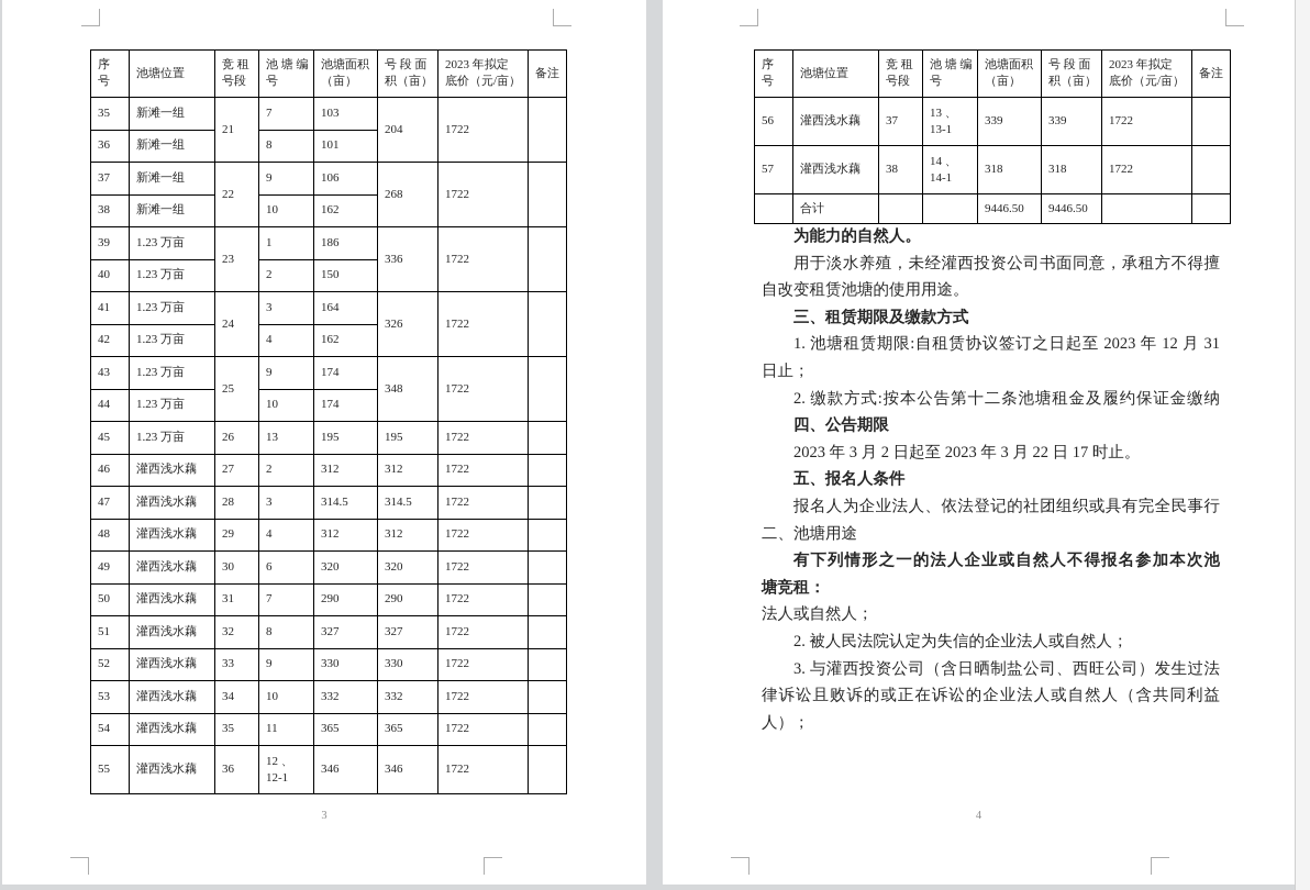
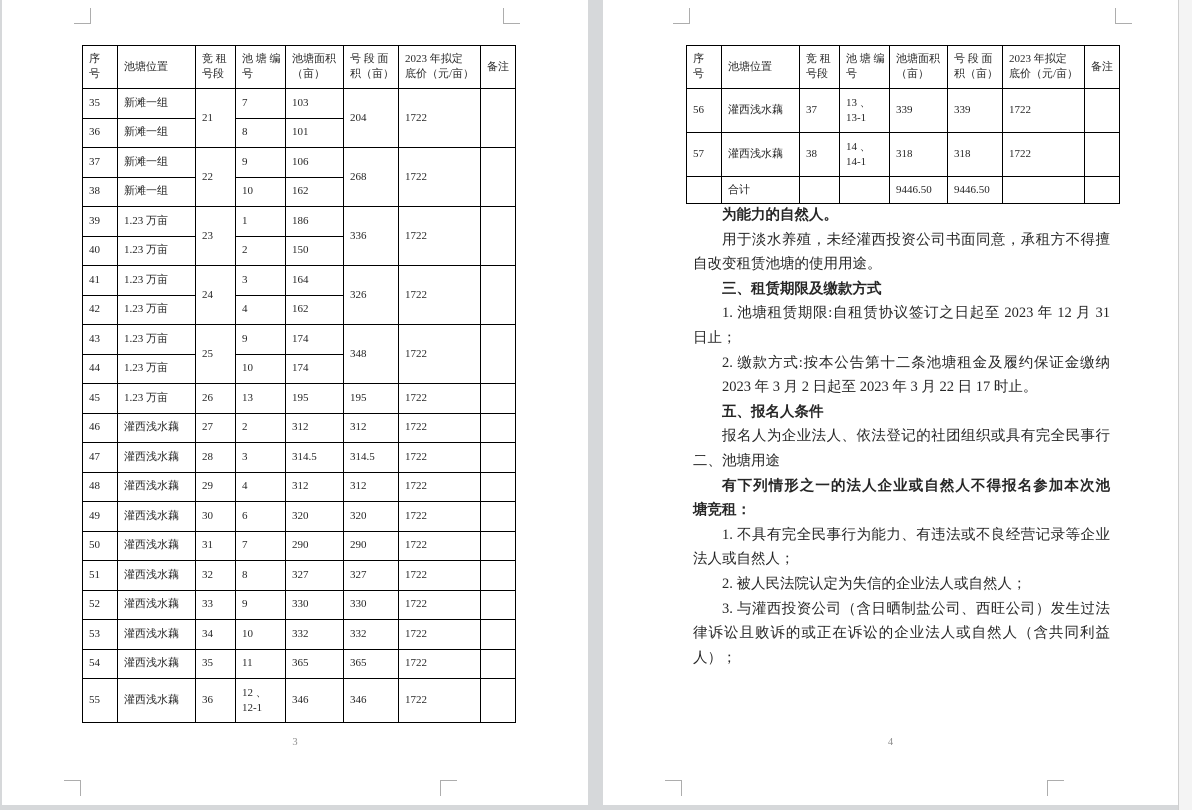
  序 号	池塘位置	竞 租 号段	池 塘 编 号	池塘面积 （亩）	号 段 面 积（亩）	2023 年拟定 底价（元/亩）	备注
  35	新滩一组	21	7	103	204	1722
  36	新滩一组	8	101
  37	新滩一组	22	9	106	268	1722
  38	新滩一组	10	162
  39	1.23 万亩	23	1	186	336	1722
  40	1.23 万亩	2	150
  41	1.23 万亩	24	3	164	326	1722
  42	1.23 万亩	4	162
  43	1.23 万亩	25	9	174	348	1722
  44	1.23 万亩	10	174
  45	1.23 万亩	26	13	195	195	1722
  46	灌西浅水藕	27	2	312	312	1722
  47	灌西浅水藕	28	3	314.5	314.5	1722
  48	灌西浅水藕	29	4	312	312	1722
  49	灌西浅水藕	30	6	320	320	1722
  50	灌西浅水藕	31	7	290	290	1722
  51	灌西浅水藕	32	8	327	327	1722
  52	灌西浅水藕	33	9	330	330	1722
  53	灌西浅水藕	34	10	332	332	1722
  54	灌西浅水藕	35	11	365	365	1722
  55	灌西浅水藕	36	12 、 12-1	346	346	1722
  3
  序 号	池塘位置	竞 租 号段	池 塘 编 号	池塘面积 （亩）	号 段 面 积（亩）	2023 年拟定 底价（元/亩）	备注
  56	灌西浅水藕	37	13 、 13-1	339	339	1722
  57	灌西浅水藕	38	14 、 14-1	318	318	1722
  	合计			9446.50	9446.50
  为能力的自然人。
  用于淡水养殖，未经灌西投资公司书面同意，承租方不得擅
  自改变租赁池塘的使用用途。
  三、租赁期限及缴款方式
  1. 池塘租赁期限:自租赁协议签订之日起至 2023 年 12 月 31
  日止；
  2. 缴款方式:按本公告第十二条池塘租金及履约保证金缴纳
- 四、公告期限
  2023 年 3 月 2 日起至 2023 年 3 月 22 日 17 时止。
  五、报名人条件
  报名人为企业法人、依法登记的社团组织或具有完全民事行
  二、池塘用途
  有下列情形之一的法人企业或自然人不得报名参加本次池
  塘竞租：
+ 1. 不具有完全民事行为能力、有违法或不良经营记录等企业
  法人或自然人；
  2. 被人民法院认定为失信的企业法人或自然人；
  3. 与灌西投资公司（含日晒制盐公司、西旺公司）发生过法
  律诉讼且败诉的或正在诉讼的企业法人或自然人（含共同利益
  人）；
  4
